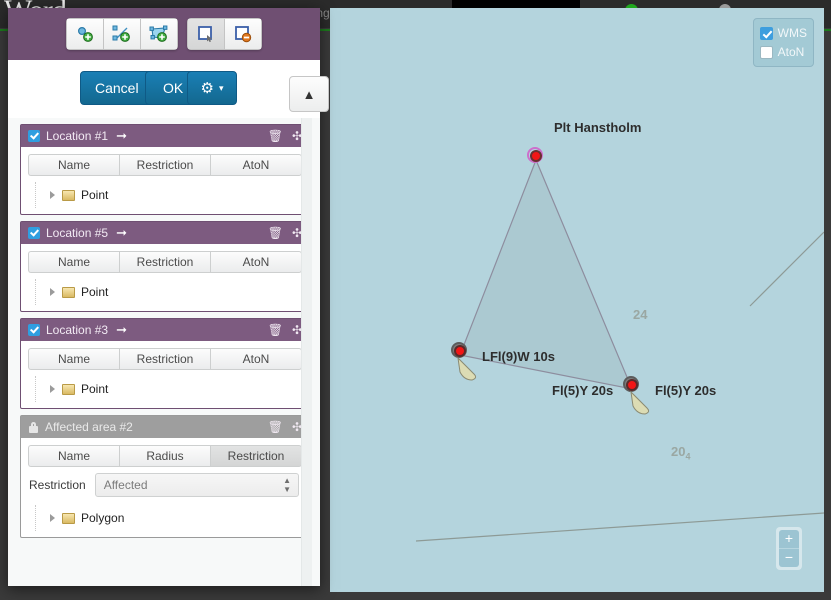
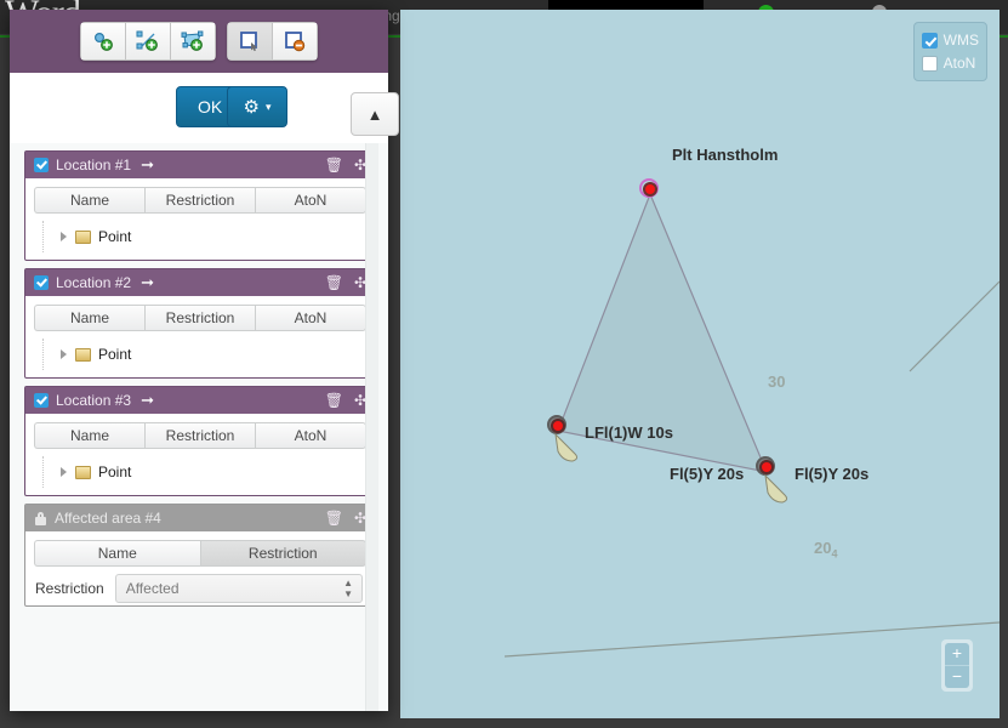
  Plt Hanstholm
- LFl(9)W 10s
+ LFl(1)W 10s
  Fl(5)Y 20s
  Fl(5)Y 20s
- 24
+ 30
  204
  WMS
  AtoN
  +
  −
- Cancel
  OK
  ⚙
  ▾
  ▲
  Location #1
  ➞
  🗑
  ✣
  Name
  Restriction
  AtoN
  Point
- Location #5
+ Location #2
  ➞
  🗑
  ✣
  Name
  Restriction
  AtoN
  Point
  Location #3
  ➞
  🗑
  ✣
  Name
  Restriction
  AtoN
  Point
- Affected area #2
+ Affected area #4
  🗑
  ✣
  Name
- Radius
  Restriction
  Restriction
  Affected
  ▲
  ▼
- Polygon
